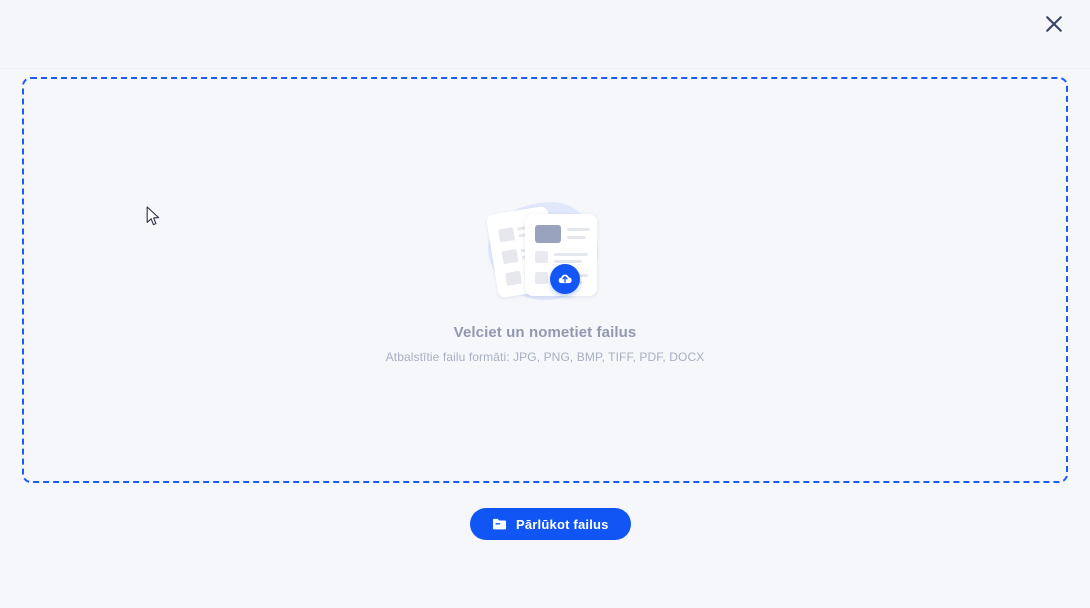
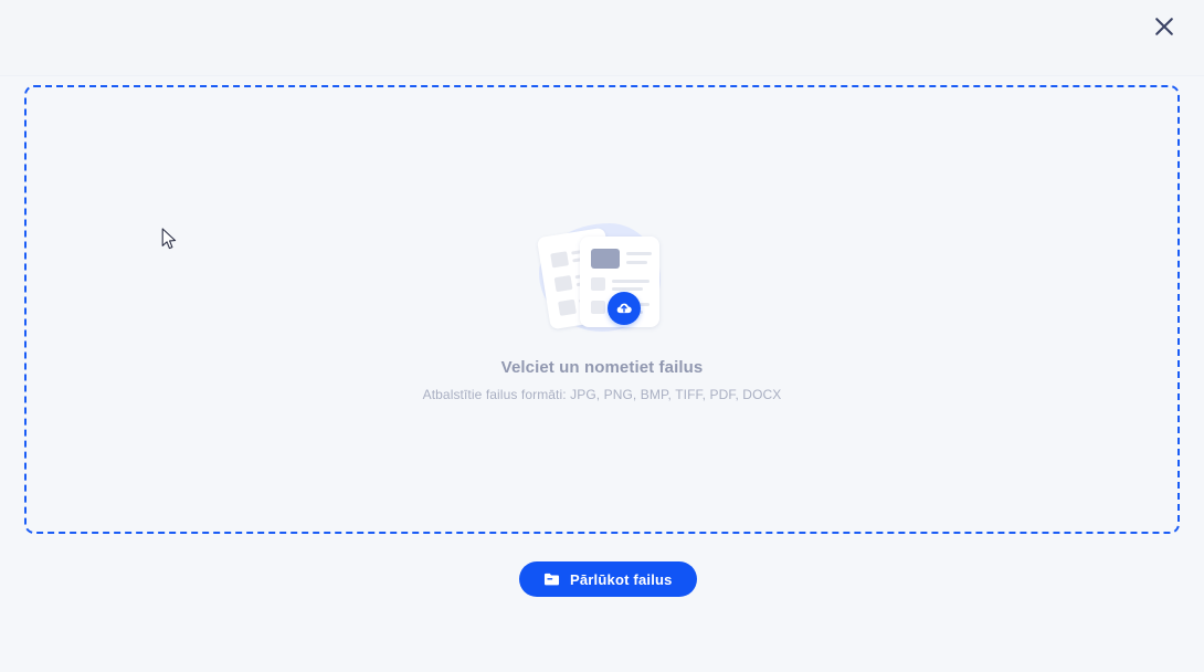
  Velciet un nometiet failus
- Atbalstītie failu formāti: JPG, PNG, BMP, TIFF, PDF, DOCX
+ Atbalstītie failus formāti: JPG, PNG, BMP, TIFF, PDF, DOCX
  Pārlūkot failus
